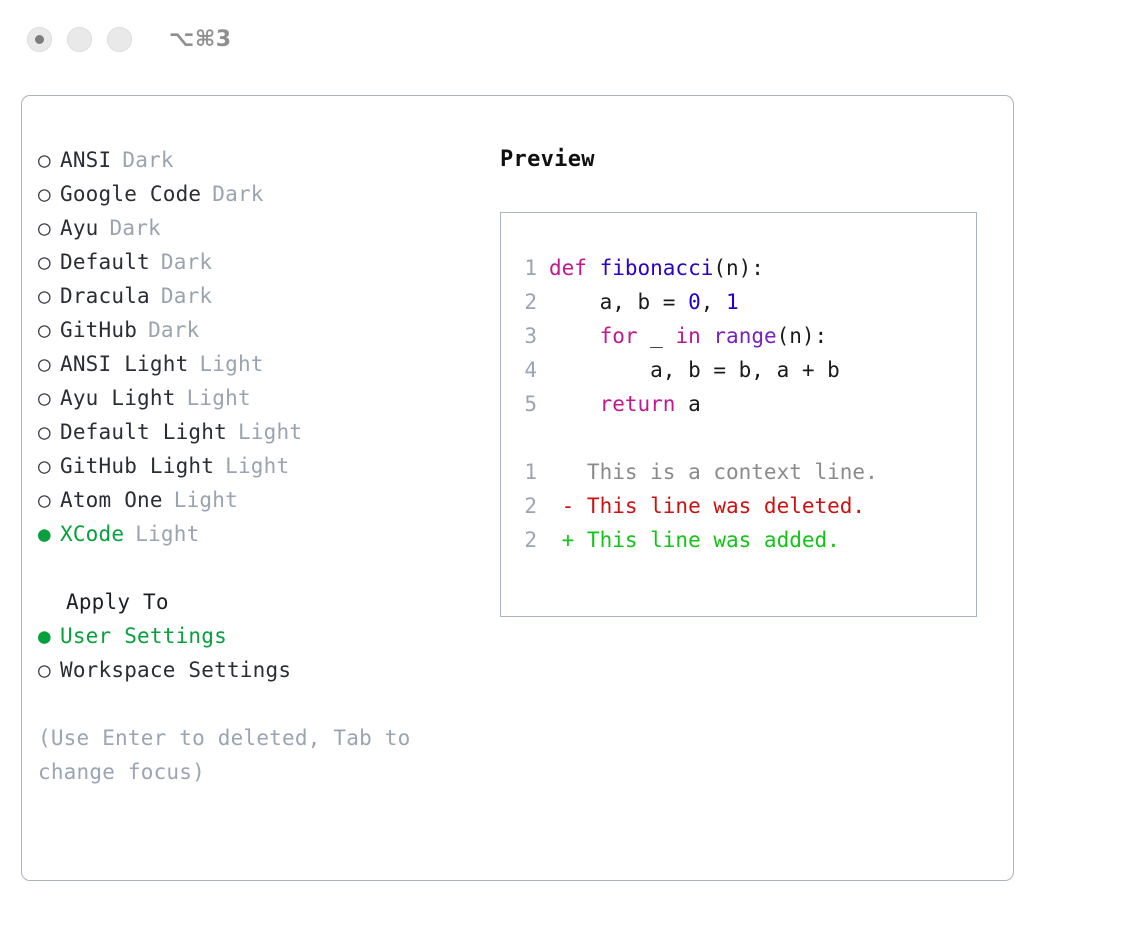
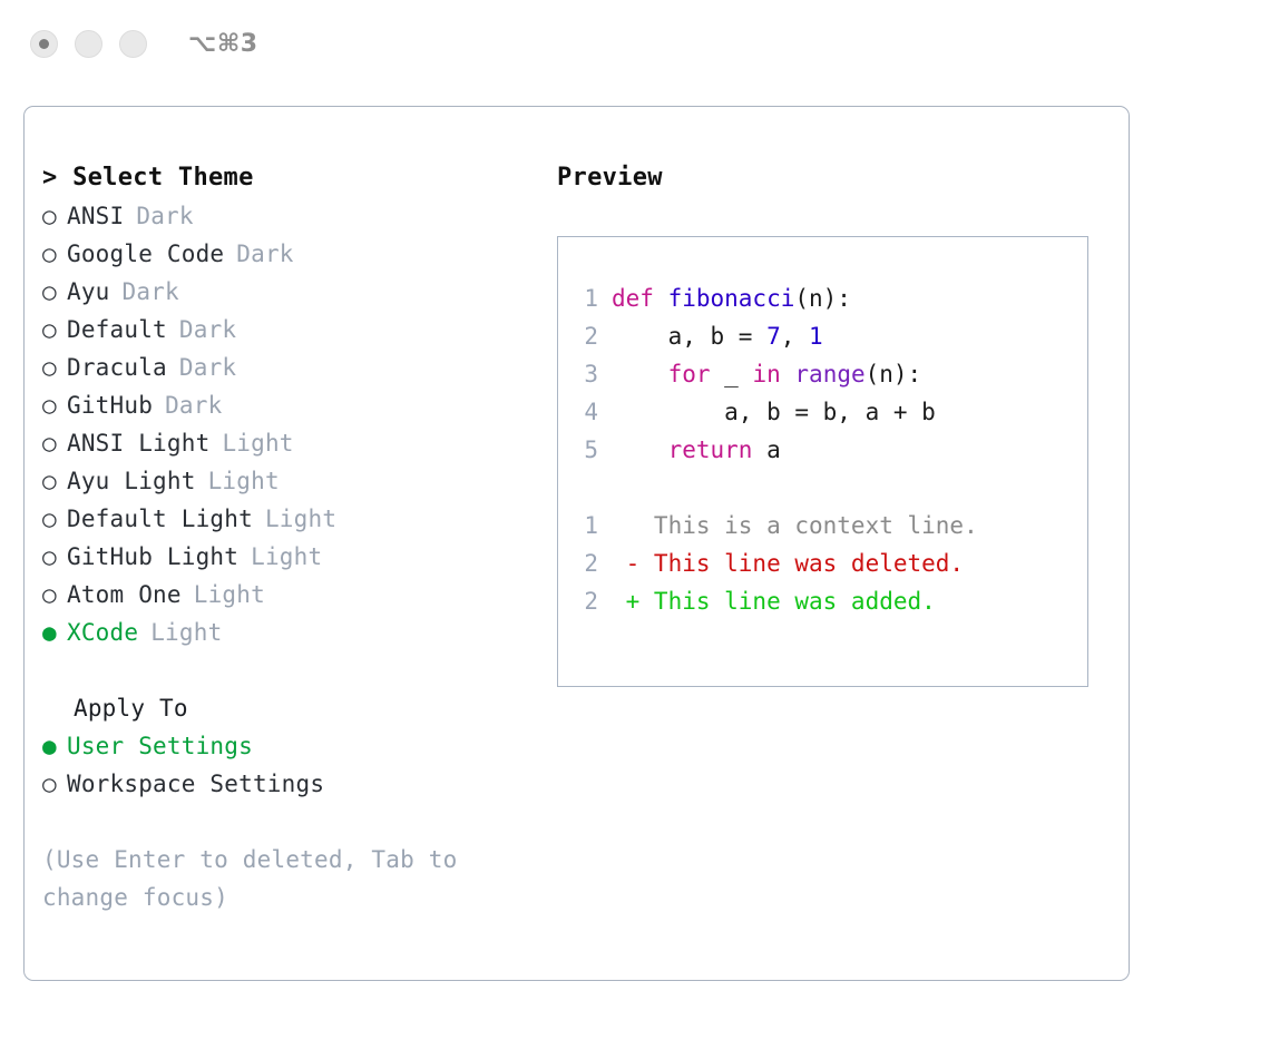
  ⌥⌘3
+ > Select Theme
  ○
  ANSI
  Dark
  ○
  Google Code
  Dark
  ○
  Ayu
  Dark
  ○
  Default
  Dark
  ○
  Dracula
  Dark
  ○
  GitHub
  Dark
  ○
  ANSI Light
  Light
  ○
  Ayu Light
  Light
  ○
  Default Light
  Light
  ○
  GitHub Light
  Light
  ○
  Atom One
  Light
  ●
  XCode
  Light
  Apply To
  ●
  User Settings
  ○
  Workspace Settings
  (Use Enter to deleted, Tab to change focus)
  Preview
  1
  def
  fibonacci
  (n):
  2
  a, b =
- 0
+ 7
  ,
  1
  3
  for
  _
  in
  range
  (n):
  4
  a, b = b, a + b
  5
  return
  a
  1
  This is a context line.
  2
  - This line was deleted.
  2
  + This line was added.
